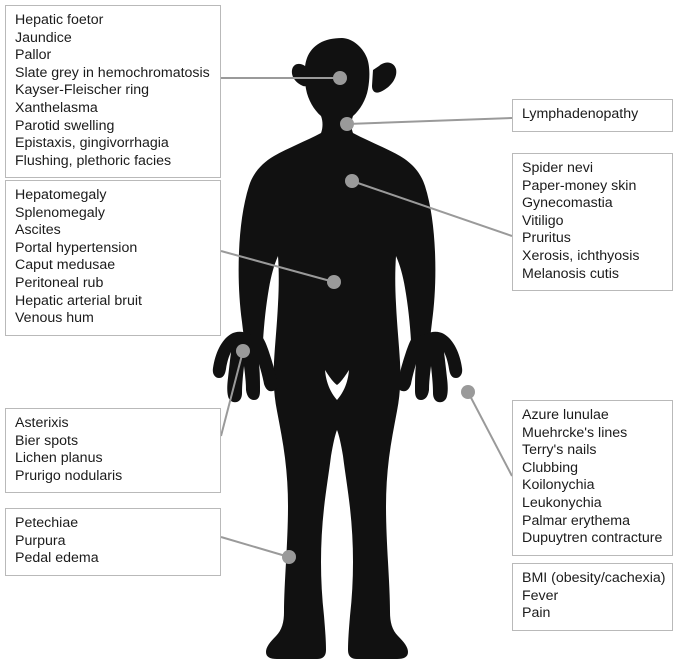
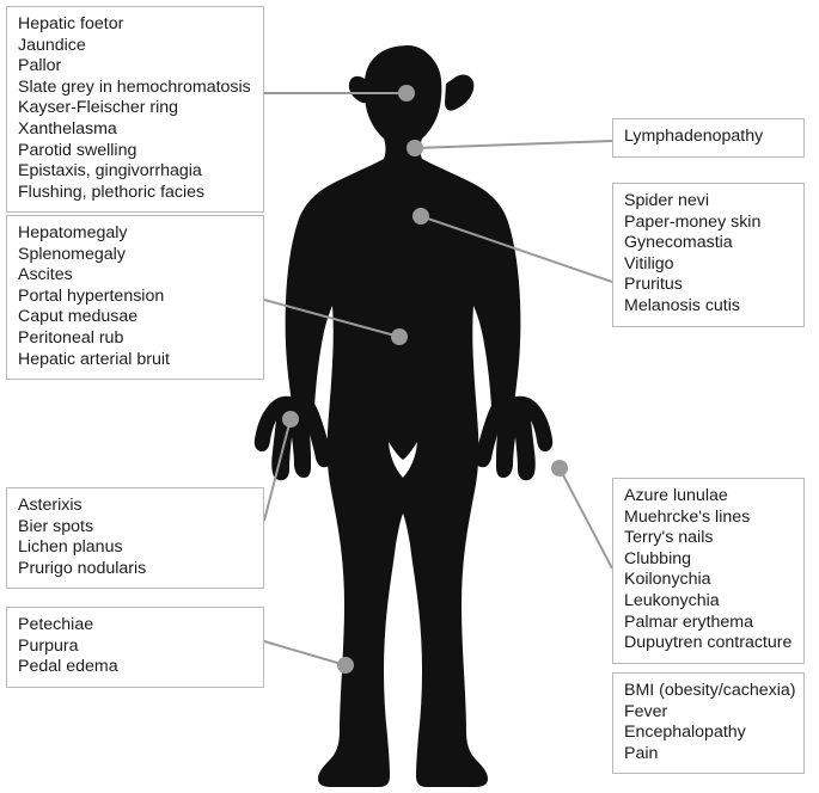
  Hepatic foetor
  Jaundice
  Pallor
  Slate grey in hemochromatosis
  Kayser-Fleischer ring
  Xanthelasma
  Parotid swelling
  Epistaxis, gingivorrhagia
  Flushing, plethoric facies
  Hepatomegaly
  Splenomegaly
  Ascites
  Portal hypertension
  Caput medusae
  Peritoneal rub
  Hepatic arterial bruit
- Venous hum
  Asterixis
  Bier spots
  Lichen planus
  Prurigo nodularis
  Petechiae
  Purpura
  Pedal edema
  Lymphadenopathy
  Spider nevi
  Paper-money skin
  Gynecomastia
  Vitiligo
  Pruritus
- Xerosis, ichthyosis
  Melanosis cutis
  Azure lunulae
  Muehrcke's lines
  Terry's nails
  Clubbing
  Koilonychia
  Leukonychia
  Palmar erythema
  Dupuytren contracture
  BMI (obesity/cachexia)
  Fever
+ Encephalopathy
  Pain
